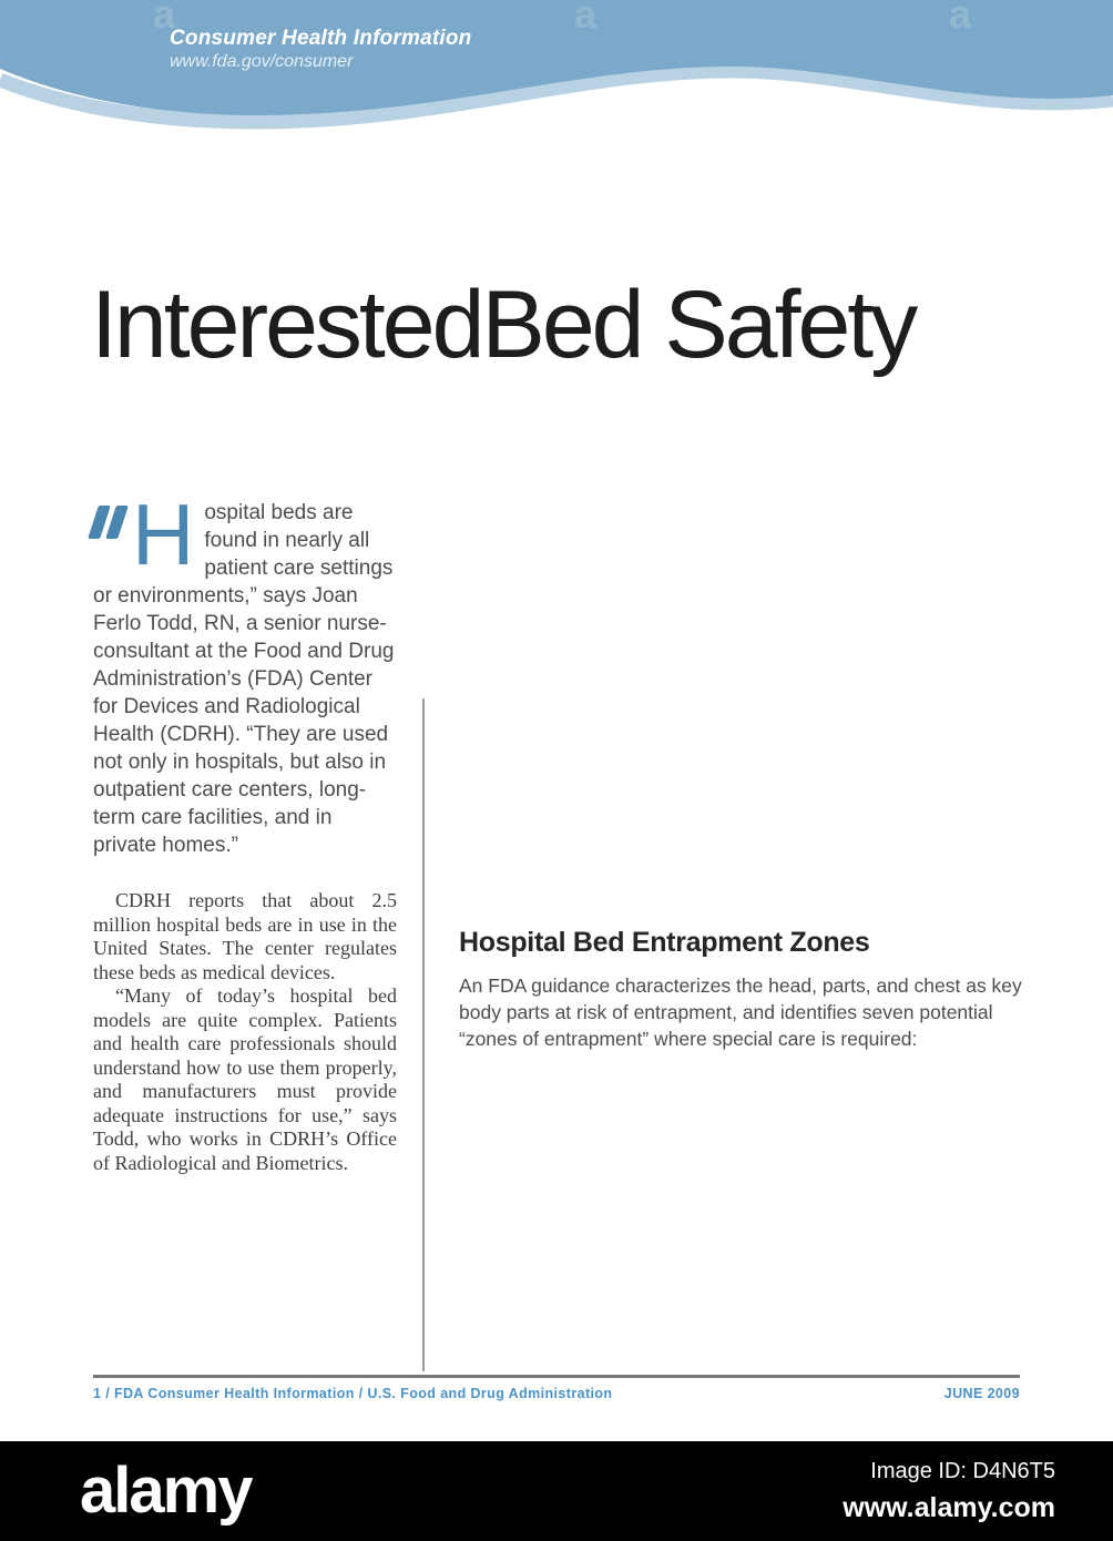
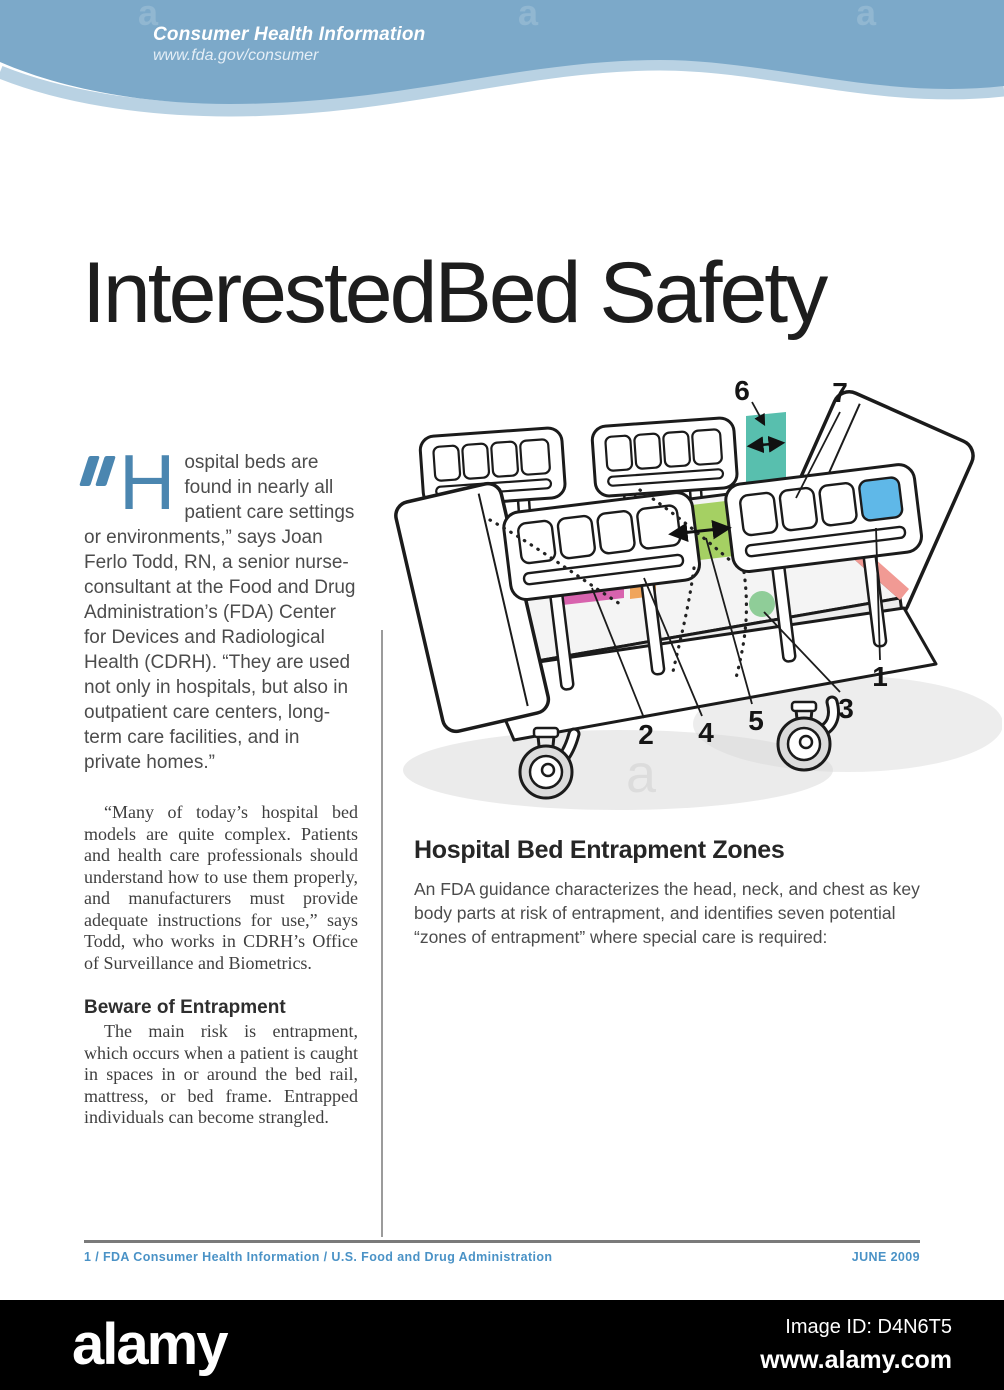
  Consumer Health Information
  www.fda.gov/consumer
  a
  InterestedBed Safety
  H
  ospital beds are found in nearly all patient care settings or environments,” says Joan Ferlo Todd, RN, a senior nurse-consultant at the Food and Drug Administration’s (FDA) Center for Devices and Radiological Health (CDRH). “They are used not only in hospitals, but also in outpatient care centers, long-term care facilities, and in private homes.”
- CDRH reports that about 2.5 million hospital beds are in use in the United States. The center regulates these beds as medical devices.
- “Many of today’s hospital bed models are quite complex. Patients and health care professionals should understand how to use them properly, and manufacturers must provide adequate instructions for use,” says Todd, who works in CDRH’s Office of Radiological and Biometrics.
+ “Many of today’s hospital bed models are quite complex. Patients and health care professionals should understand how to use them properly, and manufacturers must provide adequate instructions for use,” says Todd, who works in CDRH’s Office of Surveillance and Biometrics.
+ Beware of Entrapment
+ The main risk is entrapment, which occurs when a patient is caught in spaces in or around the bed rail, mattress, or bed frame. Entrapped individuals can become strangled.
+ 6
+ 7
+ 1
+ 3
+ 5
+ 4
+ 2
  Hospital Bed Entrapment Zones
- An FDA guidance characterizes the head, parts, and chest as key body parts at risk of entrapment, and identifies seven potential “zones of entrapment” where special care is required:
+ An FDA guidance characterizes the head, neck, and chest as key body parts at risk of entrapment, and identifies seven potential “zones of entrapment” where special care is required:
  1 / FDA Consumer Health Information / U.S. Food and Drug Administration
  JUNE 2009
  alamy
  Image ID: D4N6T5
  www.alamy.com
